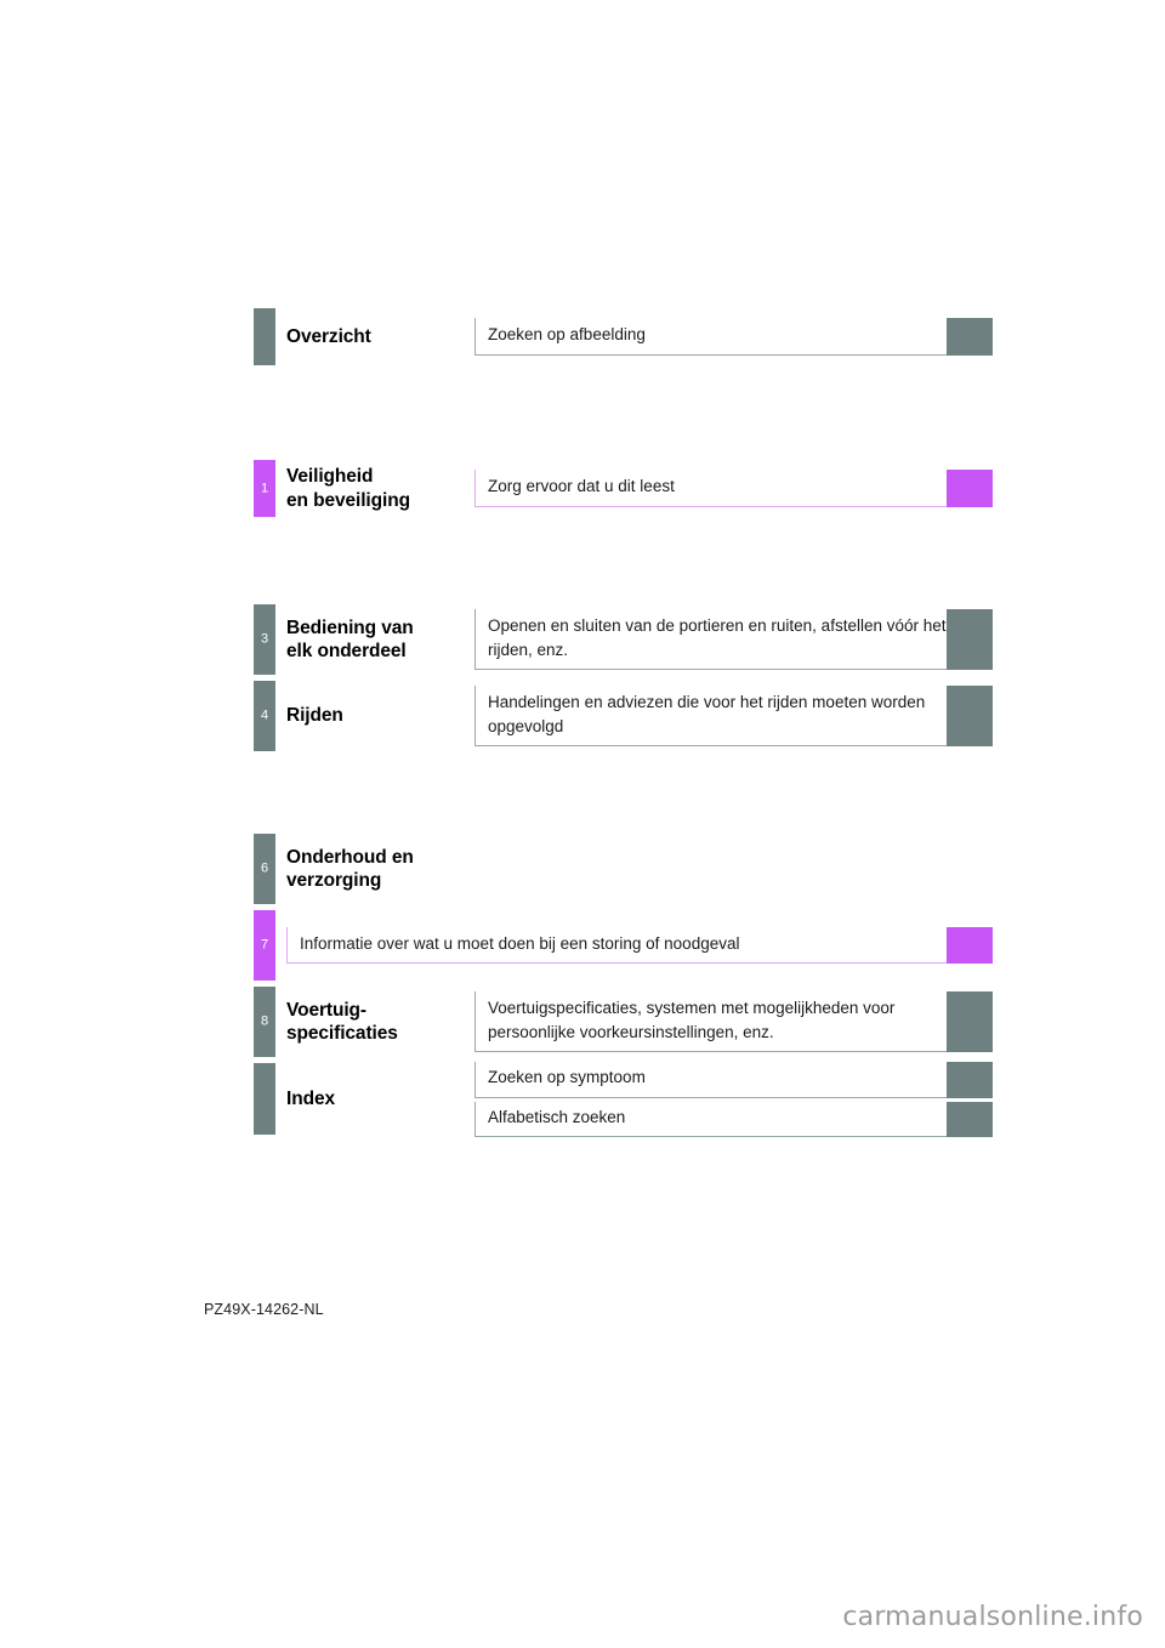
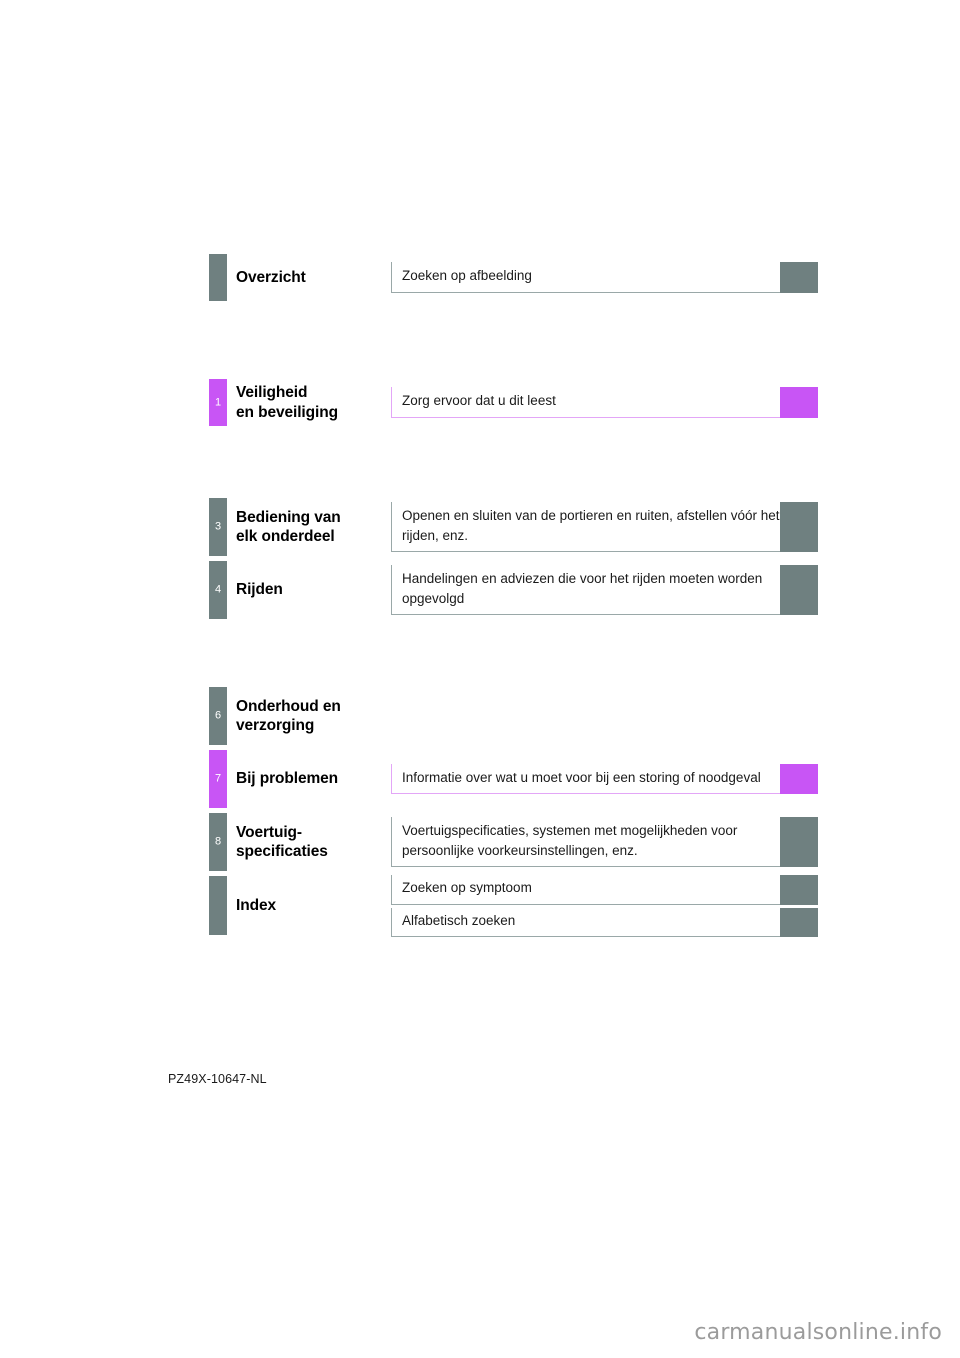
  Overzicht
  Zoeken op afbeelding
  1
  Veiligheid
  en beveiliging
  Zorg ervoor dat u dit leest
  3
  Bediening van
  elk onderdeel
  Openen en sluiten van de portieren en ruiten, afstellen vóór het rijden, enz.
  4
  Rijden
  Handelingen en adviezen die voor het rijden moeten worden opgevolgd
  6
  Onderhoud en
  verzorging
  7
+ Bij problemen
- Informatie over wat u moet doen bij een storing of noodgeval
+ Informatie over wat u moet voor bij een storing of noodgeval
  8
  Voertuig-
  specificaties
  Voertuigspecificaties, systemen met mogelijkheden voor persoonlijke voorkeursinstellingen, enz.
  Index
  Zoeken op symptoom
  Alfabetisch zoeken
- PZ49X-14262-NL
+ PZ49X-10647-NL
  carmanualsonline.info
